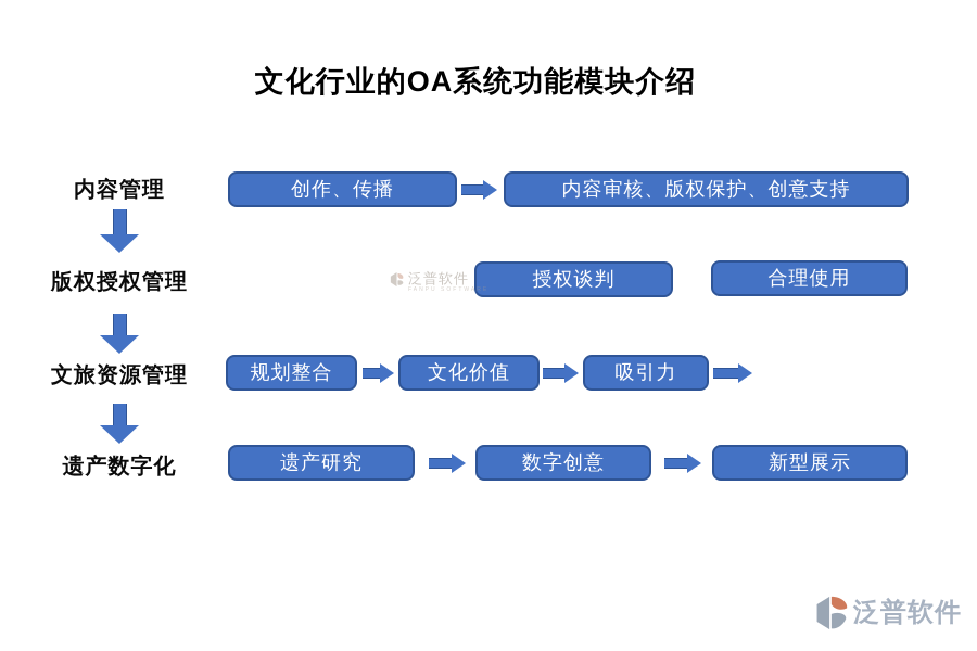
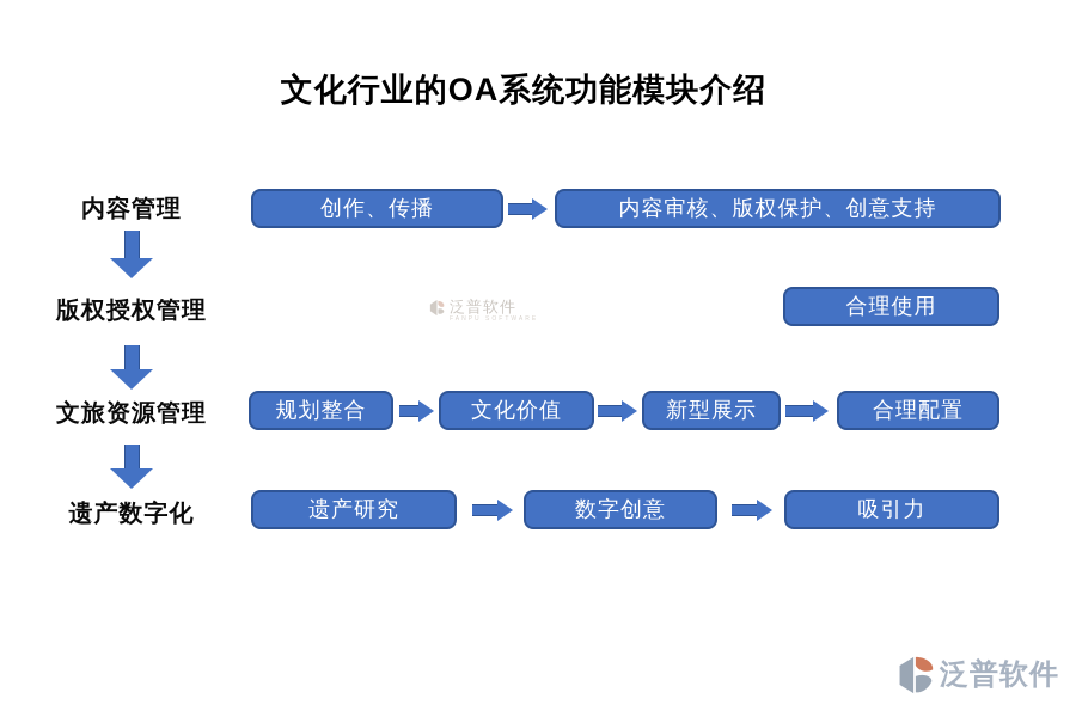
  文化行业的OA系统功能模块介绍
  内容管理
  版权授权管理
  文旅资源管理
  遗产数字化
  创作、传播
  内容审核、版权保护、创意支持
- 授权谈判
  合理使用
  规划整合
  文化价值
- 吸引力
+ 新型展示
+ 合理配置
  遗产研究
  数字创意
- 新型展示
+ 吸引力
  泛普软件
  泛普软件
